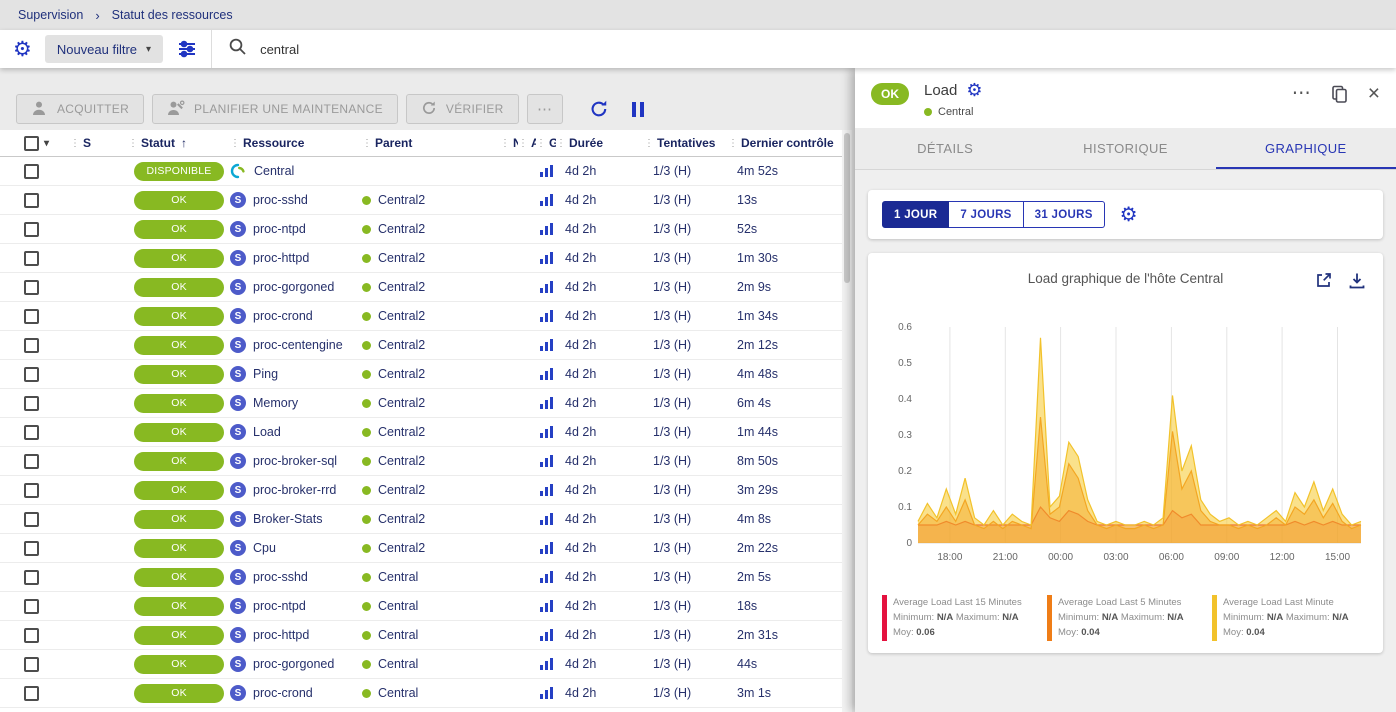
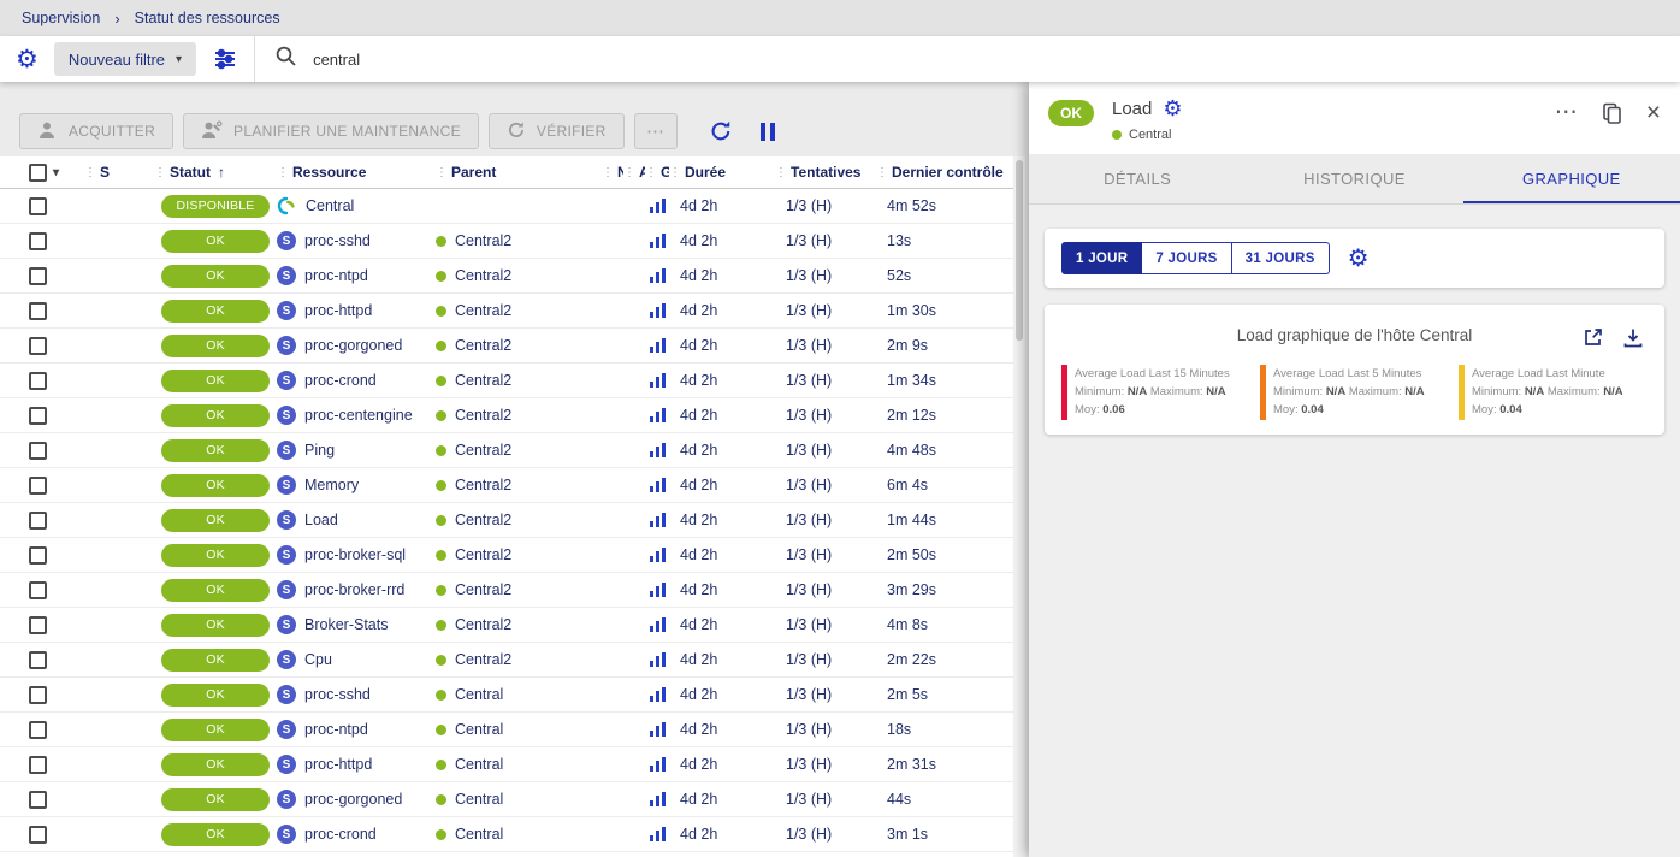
  Supervision
  ›
  Statut des ressources
  ⚙
  Nouveau filtre
  ▾
  central
  ACQUITTER
  PLANIFIER UNE MAINTENANCE
  VÉRIFIER
  ⋯
  ▾
  ⋮
  S
  ⋮
  Statut
  ↑
  ⋮
  Ressource
  ⋮
  Parent
  ⋮
  N
  ⋮
  A
  ⋮
  G
  ⋮
  Durée
  ⋮
  Tentatives
  ⋮
  Dernier contrôle
  DISPONIBLE
  Central
  4d 2h
  1/3 (H)
  4m 52s
  OK
  S
  proc-sshd
  Central2
  4d 2h
  1/3 (H)
  13s
  OK
  S
  proc-ntpd
  Central2
  4d 2h
  1/3 (H)
  52s
  OK
  S
  proc-httpd
  Central2
  4d 2h
  1/3 (H)
  1m 30s
  OK
  S
  proc-gorgoned
  Central2
  4d 2h
  1/3 (H)
  2m 9s
  OK
  S
  proc-crond
  Central2
  4d 2h
  1/3 (H)
  1m 34s
  OK
  S
  proc-centengine
  Central2
  4d 2h
  1/3 (H)
  2m 12s
  OK
  S
  Ping
  Central2
  4d 2h
  1/3 (H)
  4m 48s
  OK
  S
  Memory
  Central2
  4d 2h
  1/3 (H)
  6m 4s
  OK
  S
  Load
  Central2
  4d 2h
  1/3 (H)
  1m 44s
  OK
  S
  proc-broker-sql
  Central2
  4d 2h
  1/3 (H)
- 8m 50s
+ 2m 50s
  OK
  S
  proc-broker-rrd
  Central2
  4d 2h
  1/3 (H)
  3m 29s
  OK
  S
  Broker-Stats
  Central2
  4d 2h
  1/3 (H)
  4m 8s
  OK
  S
  Cpu
  Central2
  4d 2h
  1/3 (H)
  2m 22s
  OK
  S
  proc-sshd
  Central
  4d 2h
  1/3 (H)
  2m 5s
  OK
  S
  proc-ntpd
  Central
  4d 2h
  1/3 (H)
  18s
  OK
  S
  proc-httpd
  Central
  4d 2h
  1/3 (H)
  2m 31s
  OK
  S
  proc-gorgoned
  Central
  4d 2h
  1/3 (H)
  44s
  OK
  S
  proc-crond
  Central
  4d 2h
  1/3 (H)
  3m 1s
  OK
  Load
  ⚙
  Central
  ⋯
  ×
  DÉTAILS
  HISTORIQUE
  GRAPHIQUE
  1 JOUR
  7 JOURS
  31 JOURS
  ⚙
  Load graphique de l'hôte Central
- 18:00
- 21:00
- 00:00
- 03:00
- 06:00
- 09:00
- 12:00
- 15:00
- 0
- 0.1
- 0.2
- 0.3
- 0.4
- 0.5
- 0.6
  Average Load Last 15 Minutes
  Minimum: N/A Maximum: N/A
  Moy: 0.06
  Average Load Last 5 Minutes
  Minimum: N/A Maximum: N/A
  Moy: 0.04
  Average Load Last Minute
  Minimum: N/A Maximum: N/A
  Moy: 0.04
